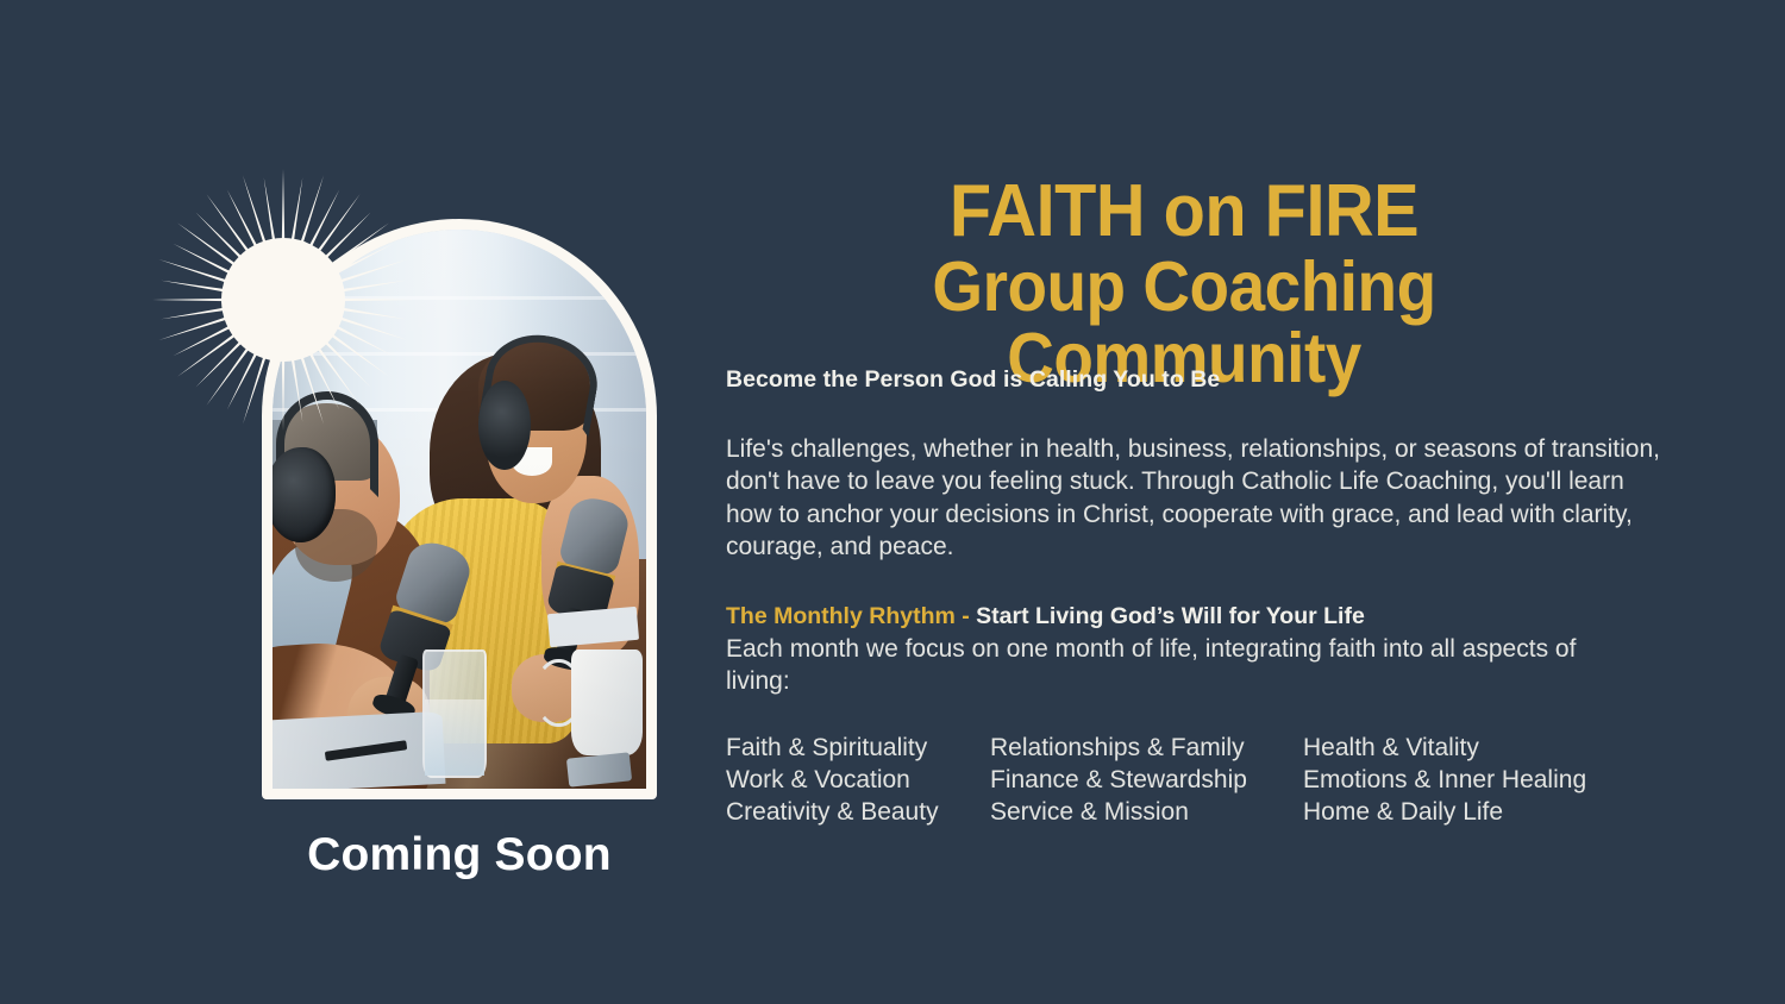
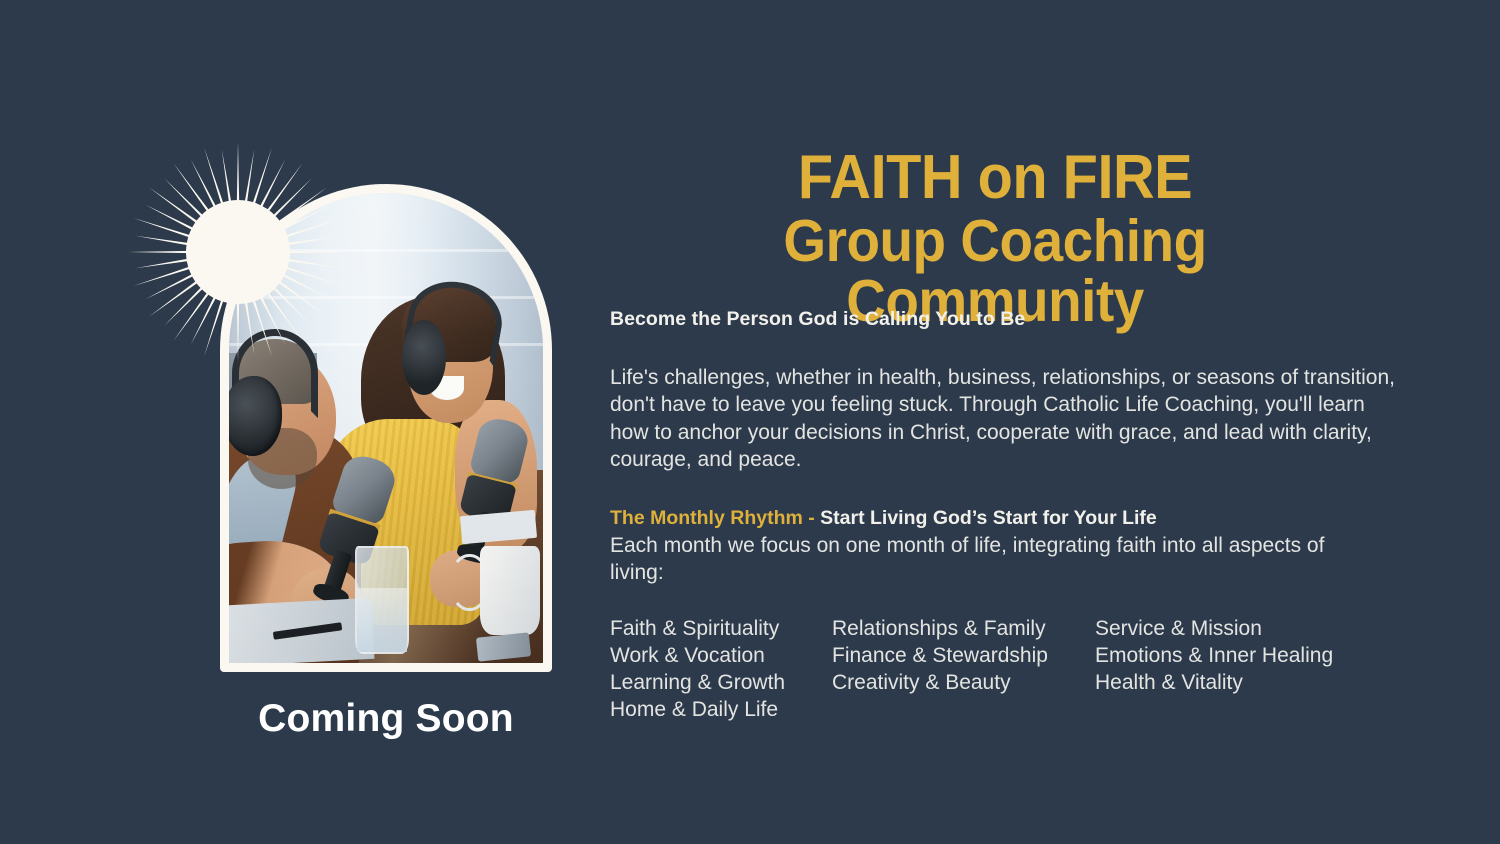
  Coming Soon
  FAITH on FIRE
  Group Coaching Community
  Become the Person God is Calling You to Be
  Life's challenges, whether in health, business, relationships, or seasons of transition, don't have to leave you feeling stuck. Through Catholic Life Coaching, you'll learn how to anchor your decisions in Christ, cooperate with grace, and lead with clarity, courage, and peace.
- The Monthly Rhythm - Start Living God’s Will for Your Life
+ The Monthly Rhythm - Start Living God’s Start for Your Life
  Each month we focus on one month of life, integrating faith into all aspects of living:
  Faith & Spirituality
  Relationships & Family
- Health & Vitality
+ Service & Mission
  Work & Vocation
  Finance & Stewardship
  Emotions & Inner Healing
+ Learning & Growth
  Creativity & Beauty
- Service & Mission
+ Health & Vitality
  Home & Daily Life
